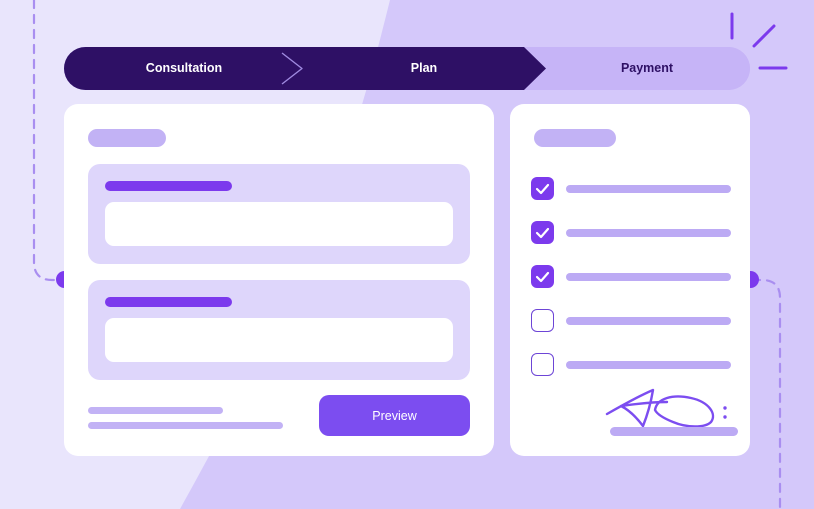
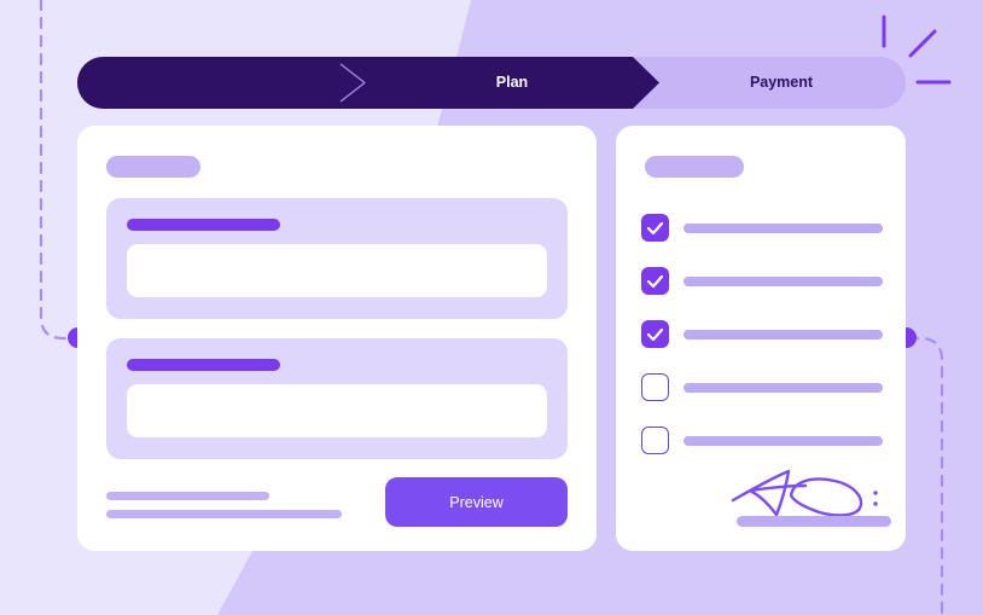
- Consultation
  Plan
  Payment
  Preview
